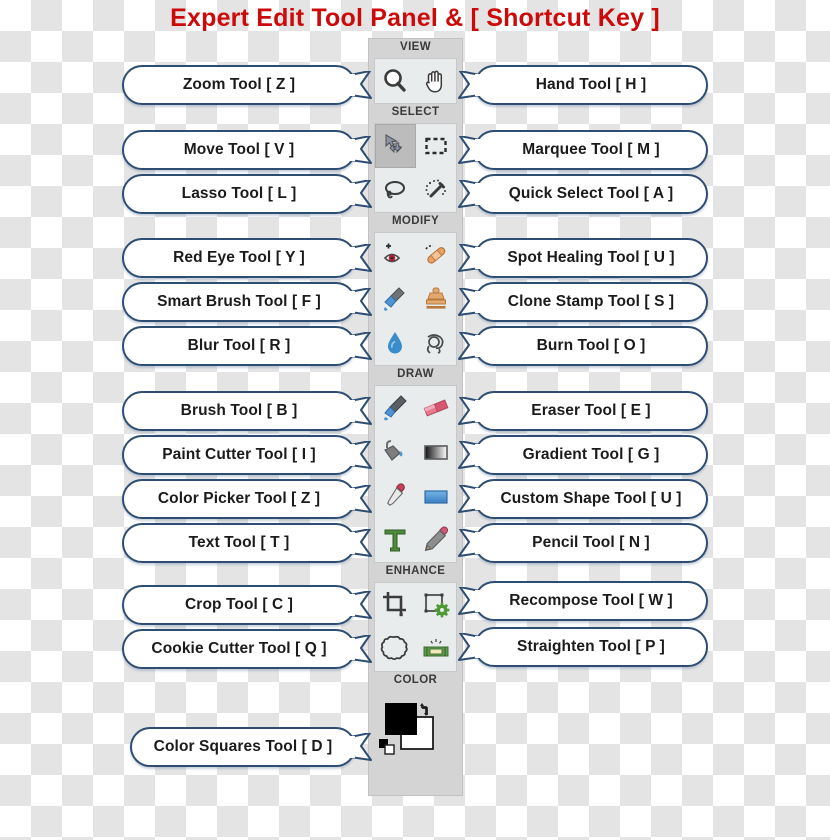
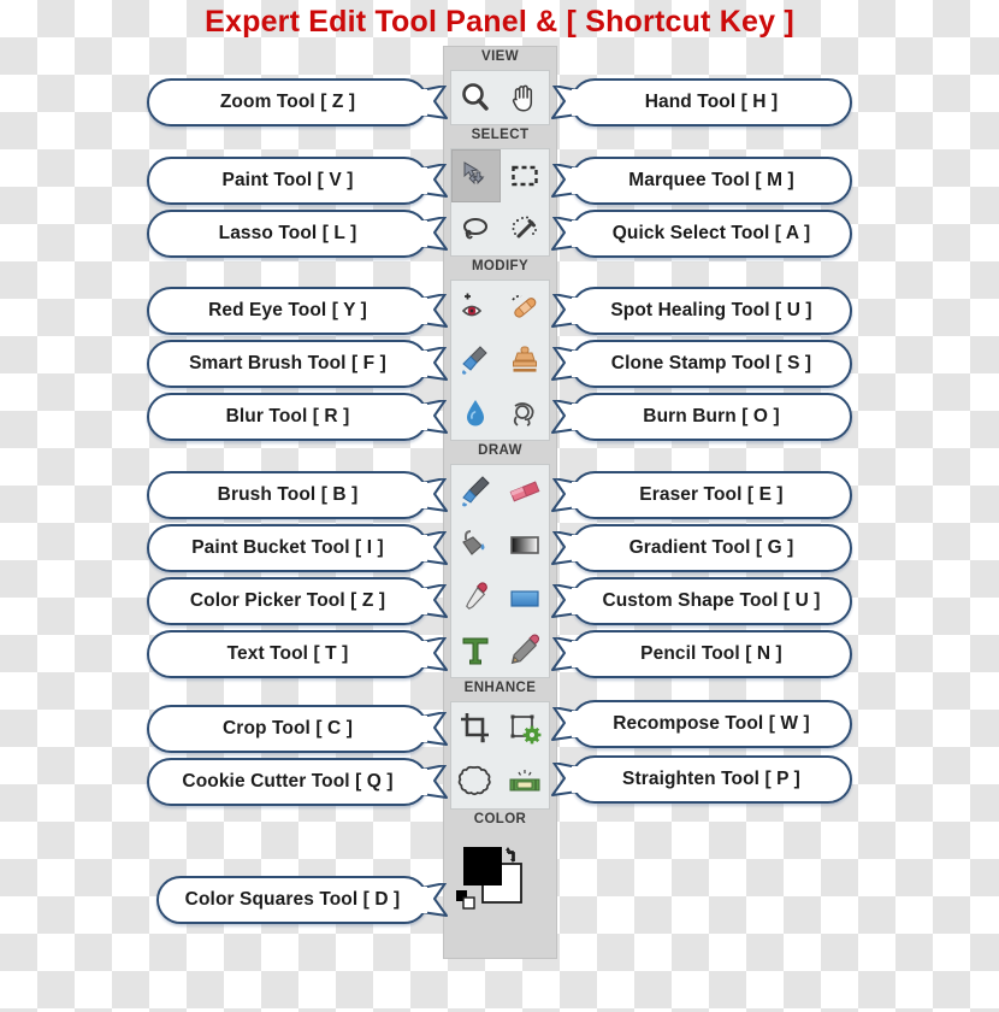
  Expert Edit Tool Panel & [ Shortcut Key ]
  VIEW
  SELECT
  MODIFY
  DRAW
  ENHANCE
  COLOR
  Zoom Tool [ Z ]
- Move Tool [ V ]
+ Paint Tool [ V ]
  Lasso Tool [ L ]
  Red Eye Tool [ Y ]
  Smart Brush Tool [ F ]
  Blur Tool [ R ]
  Brush Tool [ B ]
- Paint Cutter Tool [ I ]
+ Paint Bucket Tool [ I ]
  Color Picker Tool [ Z ]
  Text Tool [ T ]
  Crop Tool [ C ]
  Cookie Cutter Tool [ Q ]
  Color Squares Tool [ D ]
  Hand Tool [ H ]
  Marquee Tool [ M ]
  Quick Select Tool [ A ]
  Spot Healing Tool [ U ]
  Clone Stamp Tool [ S ]
- Burn Tool [ O ]
+ Burn Burn [ O ]
  Eraser Tool [ E ]
  Gradient Tool [ G ]
  Custom Shape Tool [ U ]
  Pencil Tool [ N ]
  Recompose Tool [ W ]
  Straighten Tool [ P ]
